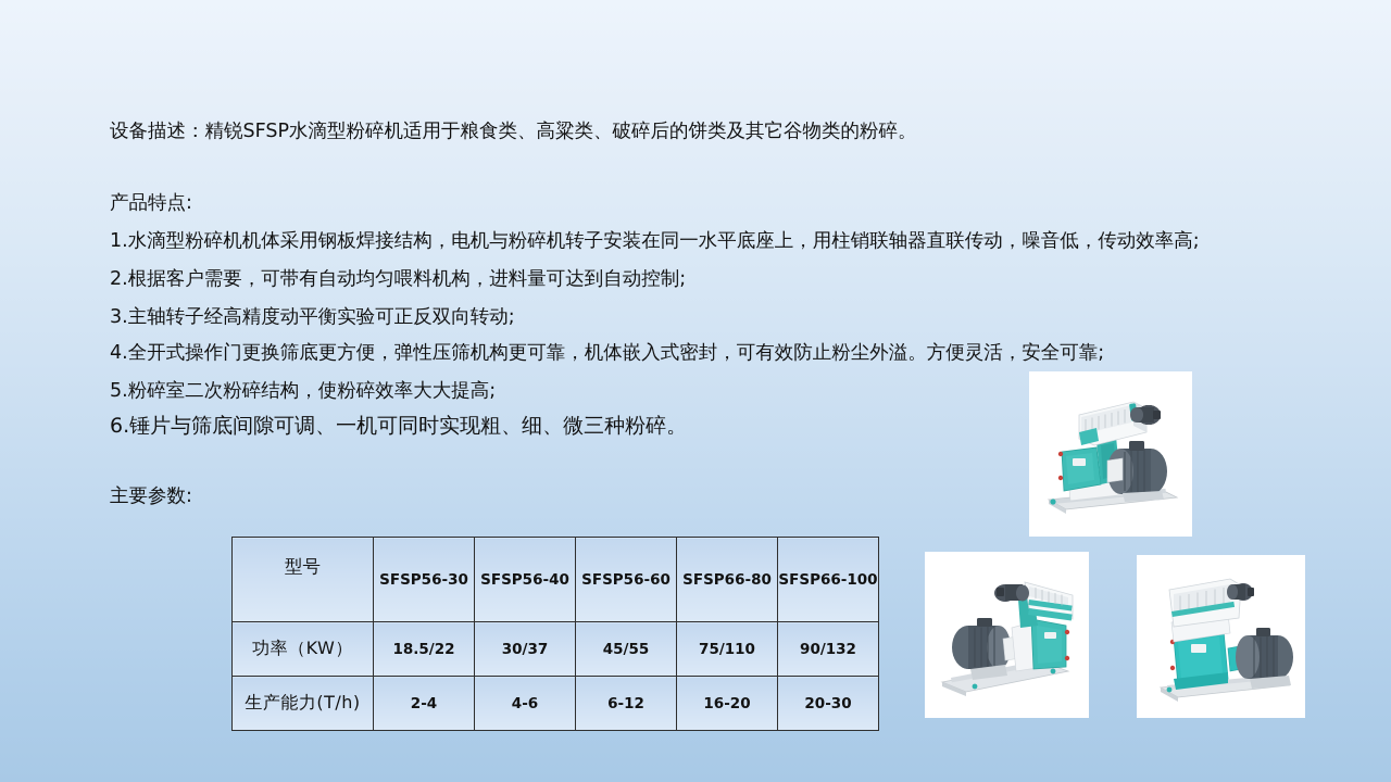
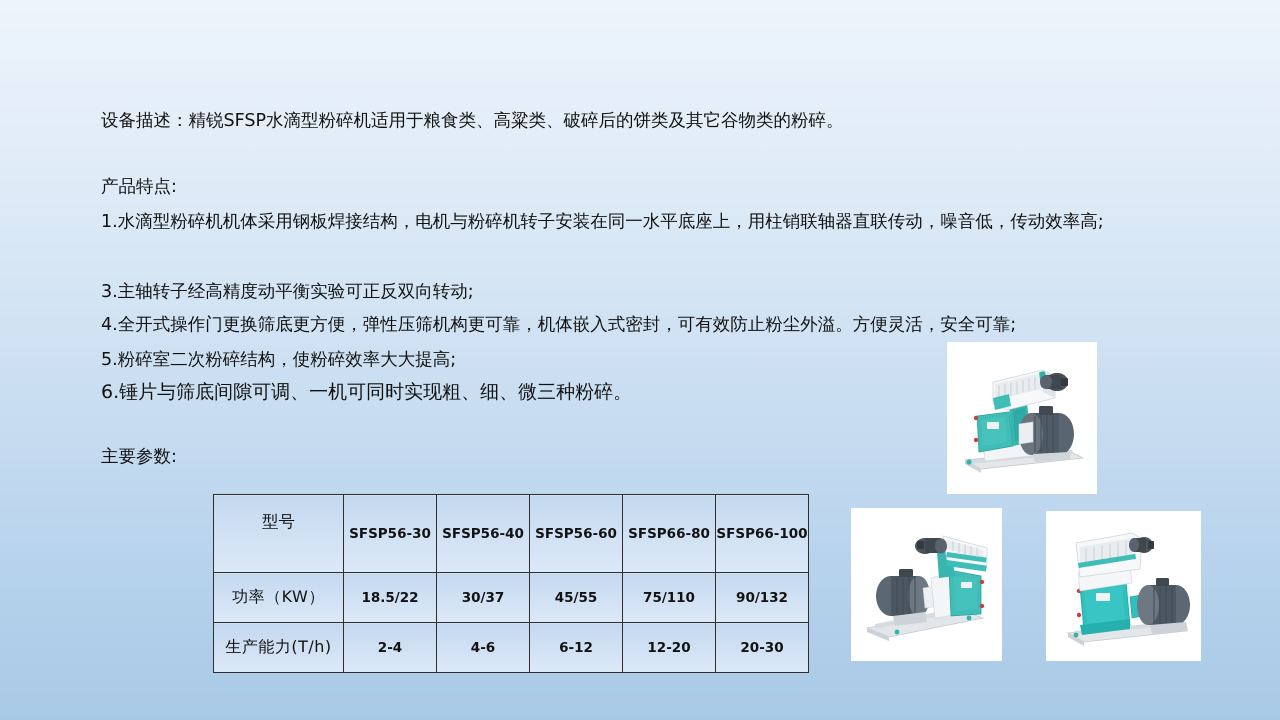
  设备描述：精锐SFSP水滴型粉碎机适用于粮食类、高粱类、破碎后的饼类及其它谷物类的粉碎。
  产品特点:
  1.水滴型粉碎机机体采用钢板焊接结构，电机与粉碎机转子安装在同一水平底座上，用柱销联轴器直联传动，噪音低，传动效率高;
- 2.根据客户需要，可带有自动均匀喂料机构，进料量可达到自动控制;
  3.主轴转子经高精度动平衡实验可正反双向转动;
  4.全开式操作门更换筛底更方便，弹性压筛机构更可靠，机体嵌入式密封，可有效防止粉尘外溢。方便灵活，安全可靠;
  5.粉碎室二次粉碎结构，使粉碎效率大大提高;
  6.锤片与筛底间隙可调、一机可同时实现粗、细、微三种粉碎。
  主要参数:
  型号	SFSP56-30	SFSP56-40	SFSP56-60	SFSP66-80	SFSP66-100
  功率（KW）	18.5/22	30/37	45/55	75/110	90/132
- 生产能力(T/h)	2-4	4-6	6-12	16-20	20-30
+ 生产能力(T/h)	2-4	4-6	6-12	12-20	20-30
